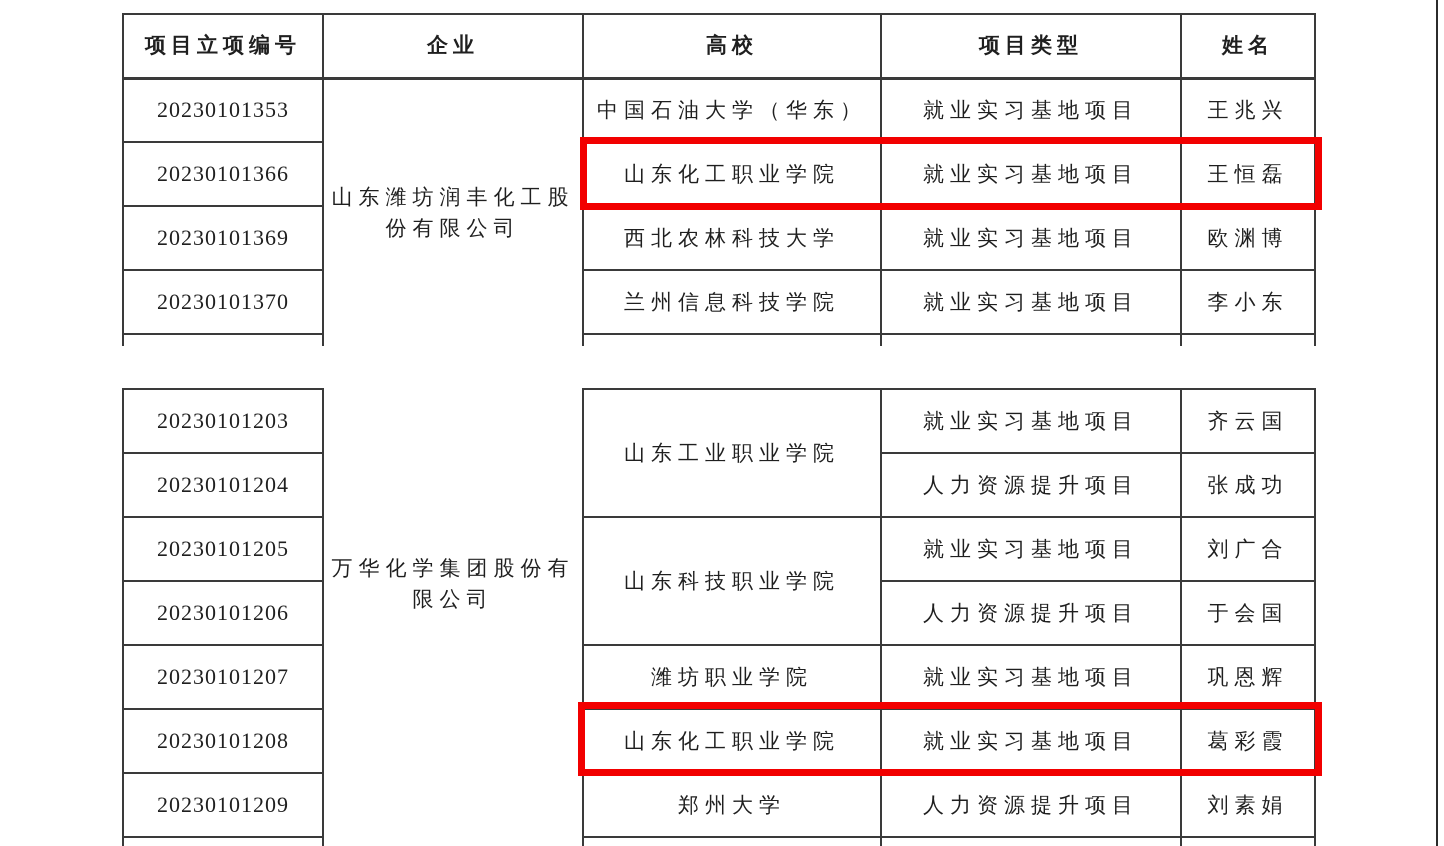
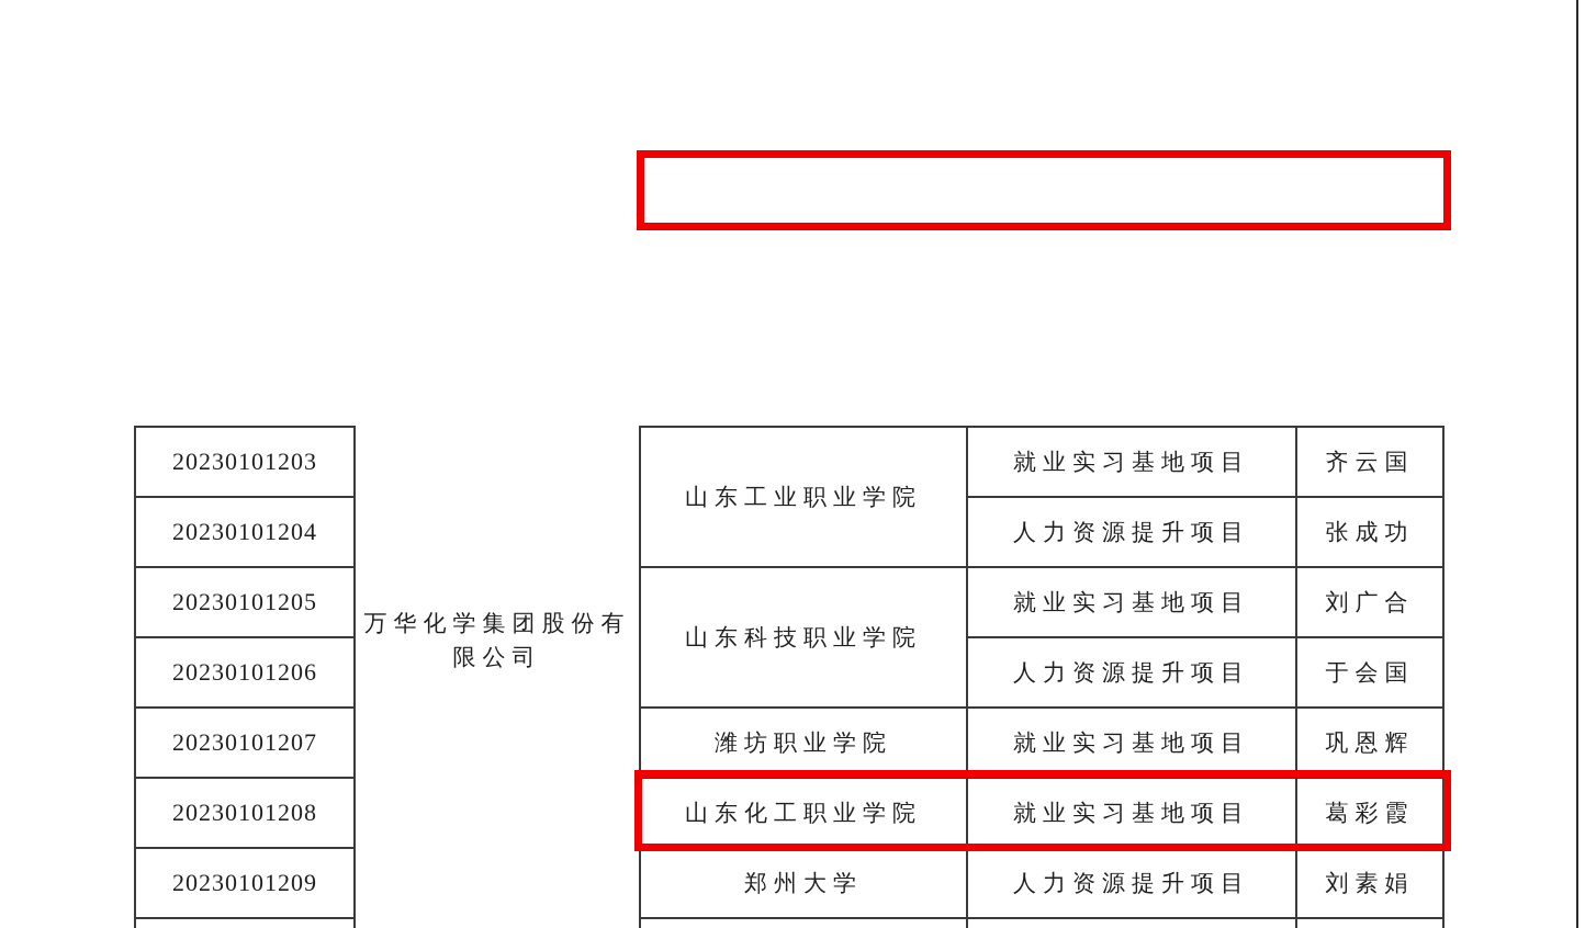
- 项目立项编号	企业	高校	项目类型	姓名
- 20230101353	山东潍坊润丰化工股份有限公司	中国石油大学（华东）	就业实习基地项目	王兆兴
- 20230101366	山东化工职业学院	就业实习基地项目	王恒磊
- 20230101369	西北农林科技大学	就业实习基地项目	欧渊博
- 20230101370	兰州信息科技学院	就业实习基地项目	李小东
  20230101203	万华化学集团股份有限公司	山东工业职业学院	就业实习基地项目	齐云国
  20230101204	人力资源提升项目	张成功
  20230101205	山东科技职业学院	就业实习基地项目	刘广合
  20230101206	人力资源提升项目	于会国
  20230101207	潍坊职业学院	就业实习基地项目	巩恩辉
  20230101208	山东化工职业学院	就业实习基地项目	葛彩霞
  20230101209	郑州大学	人力资源提升项目	刘素娟
